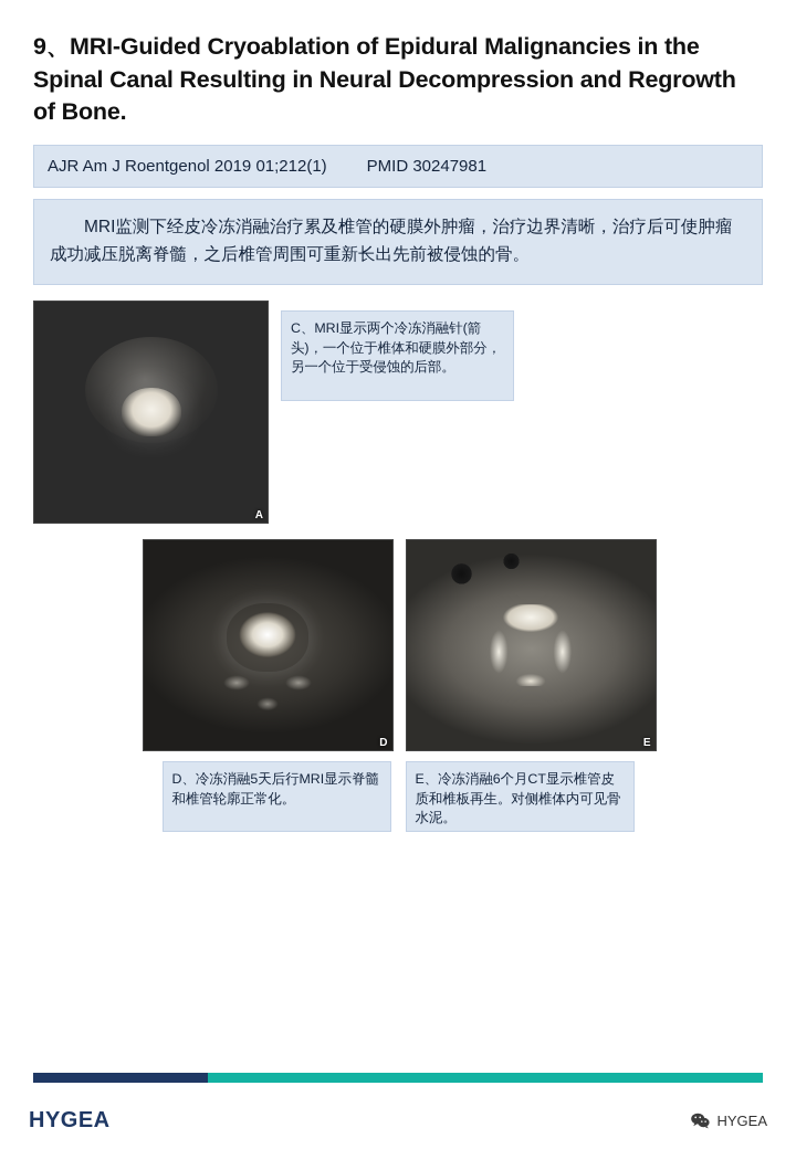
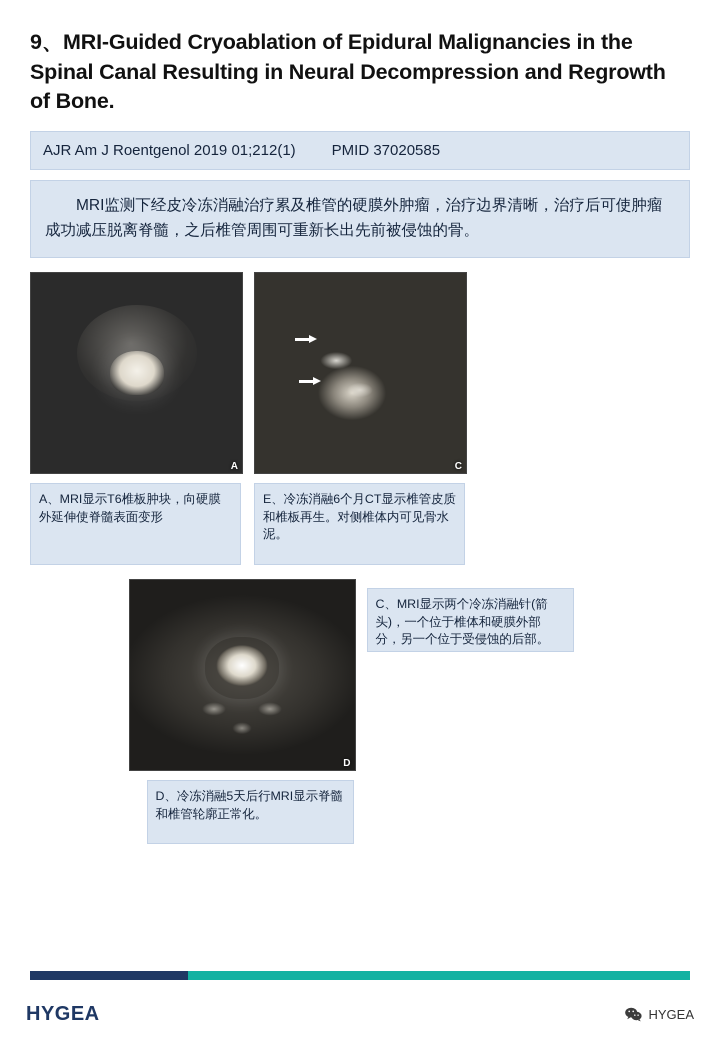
  9、MRI-Guided Cryoablation of Epidural Malignancies in the Spinal Canal Resulting in Neural Decompression and Regrowth of Bone.
- AJR Am J Roentgenol 2019 01;212(1) PMID 30247981
+ AJR Am J Roentgenol 2019 01;212(1) PMID 37020585
  MRI监测下经皮冷冻消融治疗累及椎管的硬膜外肿瘤，治疗边界清晰，治疗后可使肿瘤成功减压脱离脊髓，之后椎管周围可重新长出先前被侵蚀的骨。
  A
+ A、MRI显示T6椎板肿块，向硬膜外延伸使脊髓表面变形
+ C
- C、MRI显示两个冷冻消融针(箭头)，一个位于椎体和硬膜外部分，另一个位于受侵蚀的后部。
+ E、冷冻消融6个月CT显示椎管皮质和椎板再生。对侧椎体内可见骨水泥。
  D
  D、冷冻消融5天后行MRI显示脊髓和椎管轮廓正常化。
- E
- E、冷冻消融6个月CT显示椎管皮质和椎板再生。对侧椎体内可见骨水泥。
+ C、MRI显示两个冷冻消融针(箭头)，一个位于椎体和硬膜外部分，另一个位于受侵蚀的后部。
  HYGEA
  HYGEA
